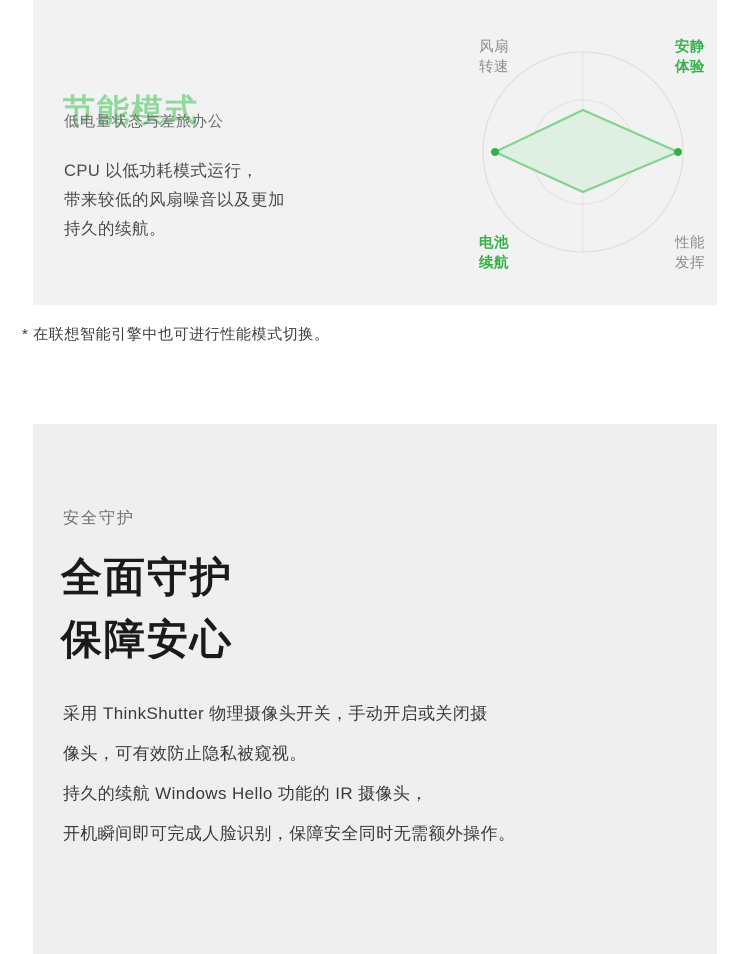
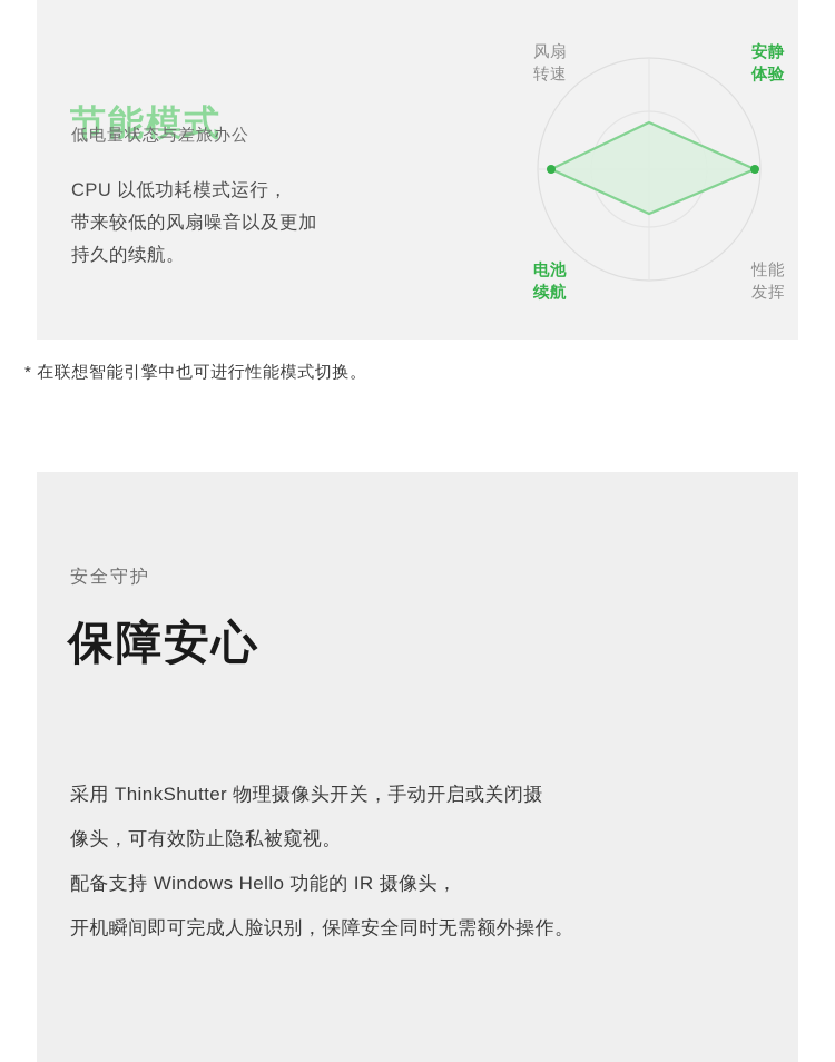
  节能模式
  低电量状态与差旅办公
  CPU 以低功耗模式运行，
  带来较低的风扇噪音以及更加
  持久的续航。
  风扇
  转速
  安静
  体验
  性能
  发挥
  电池
  续航
  * 在联想智能引擎中也可进行性能模式切换。
  安全守护
- 全面守护
  保障安心
  采用 ThinkShutter 物理摄像头开关，手动开启或关闭摄
  像头，可有效防止隐私被窥视。
- 持久的续航 Windows Hello 功能的 IR 摄像头，
+ 配备支持 Windows Hello 功能的 IR 摄像头，
  开机瞬间即可完成人脸识别，保障安全同时无需额外操作。
